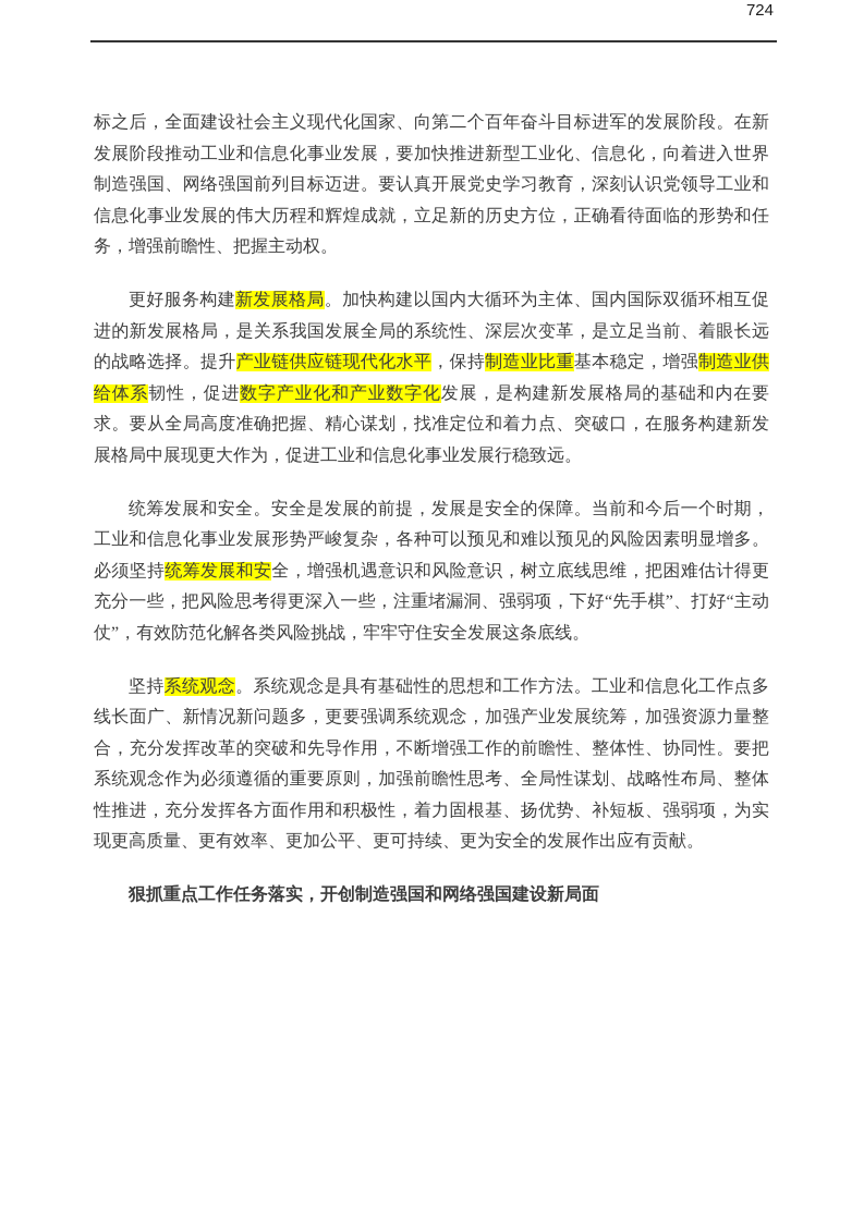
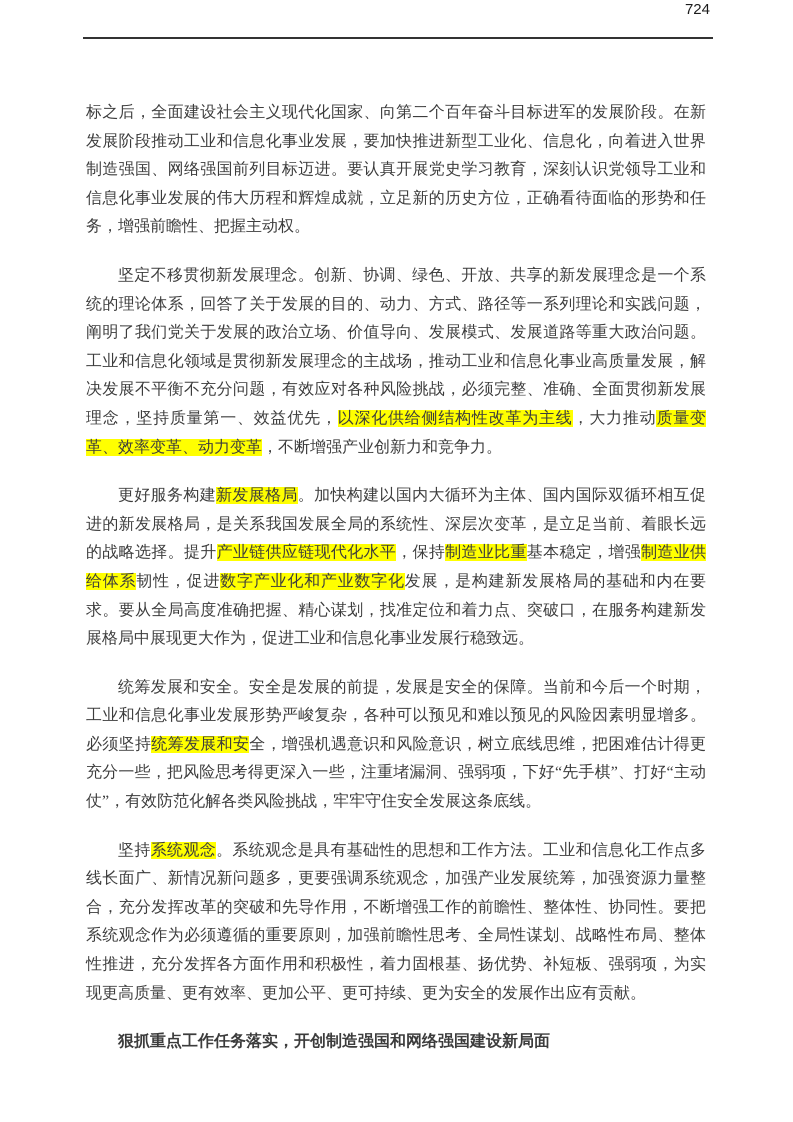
  724
  标之后，全面建设社会主义现代化国家、向第二个百年奋斗目标进军的发展阶段。在新发展阶段推动工业和信息化事业发展，要加快推进新型工业化、信息化，向着进入世界制造强国、网络强国前列目标迈进。要认真开展党史学习教育，深刻认识党领导工业和信息化事业发展的伟大历程和辉煌成就，立足新的历史方位，正确看待面临的形势和任务，增强前瞻性、把握主动权。
+ 坚定不移贯彻新发展理念。创新、协调、绿色、开放、共享的新发展理念是一个系统的理论体系，回答了关于发展的目的、动力、方式、路径等一系列理论和实践问题，阐明了我们党关于发展的政治立场、价值导向、发展模式、发展道路等重大政治问题。工业和信息化领域是贯彻新发展理念的主战场，推动工业和信息化事业高质量发展，解决发展不平衡不充分问题，有效应对各种风险挑战，必须完整、准确、全面贯彻新发展理念，坚持质量第一、效益优先，以深化供给侧结构性改革为主线，大力推动质量变革、效率变革、动力变革，不断增强产业创新力和竞争力。
  更好服务构建新发展格局。加快构建以国内大循环为主体、国内国际双循环相互促进的新发展格局，是关系我国发展全局的系统性、深层次变革，是立足当前、着眼长远的战略选择。提升产业链供应链现代化水平，保持制造业比重基本稳定，增强制造业供给体系韧性，促进数字产业化和产业数字化发展，是构建新发展格局的基础和内在要求。要从全局高度准确把握、精心谋划，找准定位和着力点、突破口，在服务构建新发展格局中展现更大作为，促进工业和信息化事业发展行稳致远。
  统筹发展和安全。安全是发展的前提，发展是安全的保障。当前和今后一个时期，工业和信息化事业发展形势严峻复杂，各种可以预见和难以预见的风险因素明显增多。必须坚持统筹发展和安全，增强机遇意识和风险意识，树立底线思维，把困难估计得更充分一些，把风险思考得更深入一些，注重堵漏洞、强弱项，下好“先手棋”、打好“主动仗”，有效防范化解各类风险挑战，牢牢守住安全发展这条底线。
  坚持系统观念。系统观念是具有基础性的思想和工作方法。工业和信息化工作点多线长面广、新情况新问题多，更要强调系统观念，加强产业发展统筹，加强资源力量整合，充分发挥改革的突破和先导作用，不断增强工作的前瞻性、整体性、协同性。要把系统观念作为必须遵循的重要原则，加强前瞻性思考、全局性谋划、战略性布局、整体性推进，充分发挥各方面作用和积极性，着力固根基、扬优势、补短板、强弱项，为实现更高质量、更有效率、更加公平、更可持续、更为安全的发展作出应有贡献。
  狠抓重点工作任务落实，开创制造强国和网络强国建设新局面
